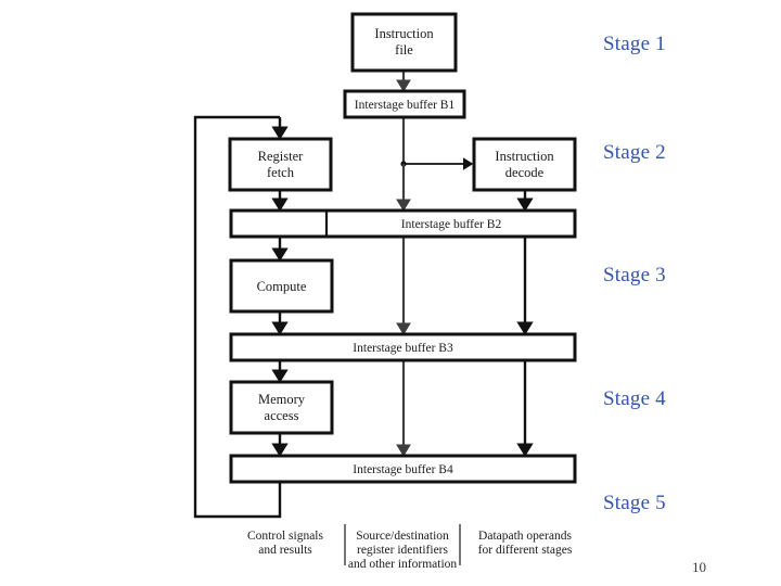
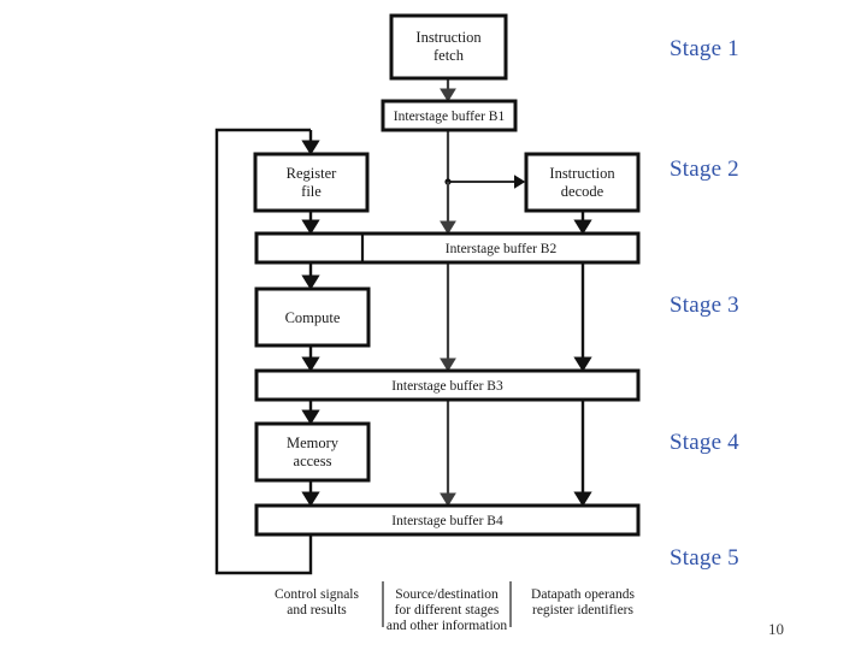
  Instruction
- file
+ fetch
  Interstage buffer B1
  Register
- fetch
+ file
  Instruction
  decode
  Interstage buffer B2
  Compute
  Interstage buffer B3
  Memory
  access
  Interstage buffer B4
  Control signals
  and results
  Source/destination
- register identifiers
+ for different stages
  and other information
  Datapath operands
- for different stages
+ register identifiers
  Stage 1
  Stage 2
  Stage 3
  Stage 4
  Stage 5
  10
